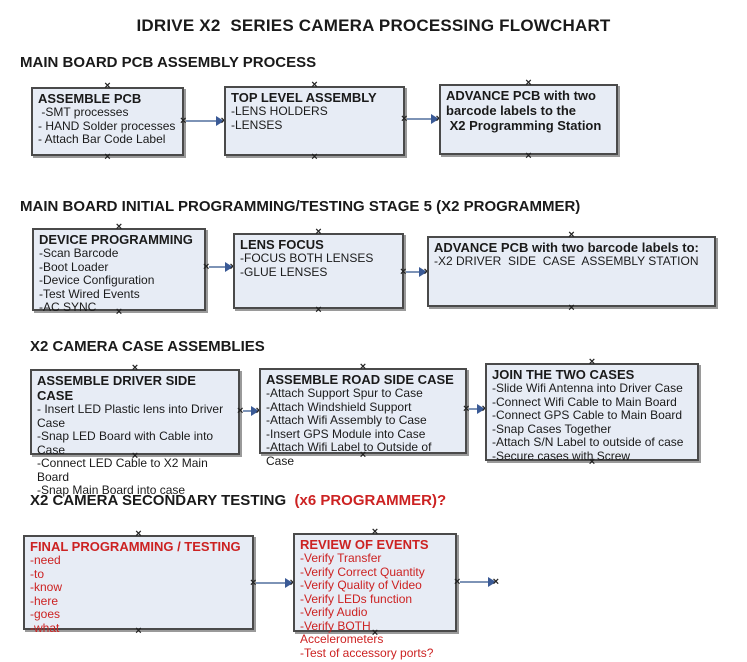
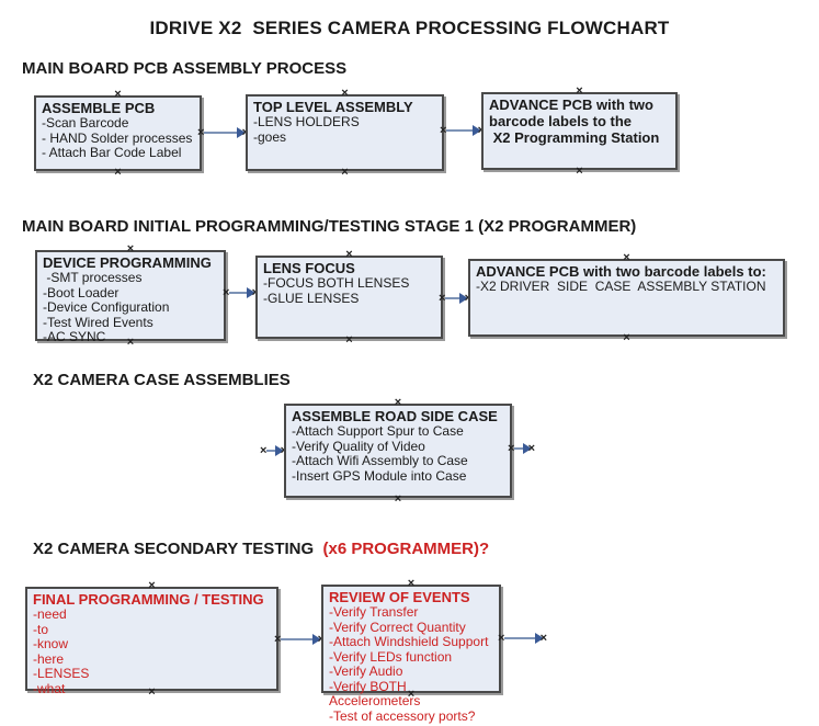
  IDRIVE X2 SERIES CAMERA PROCESSING FLOWCHART
  MAIN BOARD PCB ASSEMBLY PROCESS
  ASSEMBLE PCB
- -SMT processes
+ -Scan Barcode
  - HAND Solder processes
  - Attach Bar Code Label
  TOP LEVEL ASSEMBLY
  -LENS HOLDERS
- -LENSES
+ -goes
  ADVANCE PCB with two
  barcode labels to the
  X2 Programming Station
- MAIN BOARD INITIAL PROGRAMMING/TESTING STAGE 5 (X2 PROGRAMMER)
+ MAIN BOARD INITIAL PROGRAMMING/TESTING STAGE 1 (X2 PROGRAMMER)
  DEVICE PROGRAMMING
- -Scan Barcode
+ -SMT processes
  -Boot Loader
  -Device Configuration
  -Test Wired Events
  -AC SYNC
  LENS FOCUS
  -FOCUS BOTH LENSES
  -GLUE LENSES
  ADVANCE PCB with two barcode labels to:
  -X2 DRIVER SIDE CASE ASSEMBLY STATION
  X2 CAMERA CASE ASSEMBLIES
- ASSEMBLE DRIVER SIDE CASE
- - Insert LED Plastic lens into Driver Case
- -Snap LED Board with Cable into Case
- -Connect LED Cable to X2 Main Board
- -Snap Main Board into case
  ASSEMBLE ROAD SIDE CASE
  -Attach Support Spur to Case
- -Attach Windshield Support
+ -Verify Quality of Video
  -Attach Wifi Assembly to Case
  -Insert GPS Module into Case
- -Attach Wifi Label to Outside of Case
- JOIN THE TWO CASES
- -Slide Wifi Antenna into Driver Case
- -Connect Wifi Cable to Main Board
- -Connect GPS Cable to Main Board
- -Snap Cases Together
- -Attach S/N Label to outside of case
- -Secure cases with Screw
  X2 CAMERA SECONDARY TESTING (x6 PROGRAMMER)?
  FINAL PROGRAMMING / TESTING
  -need
  -to
  -know
  -here
- -goes
+ -LENSES
  -what
  REVIEW OF EVENTS
  -Verify Transfer
  -Verify Correct Quantity
- -Verify Quality of Video
+ -Attach Windshield Support
  -Verify LEDs function
  -Verify Audio
  -Verify BOTH Accelerometers
  -Test of accessory ports?
